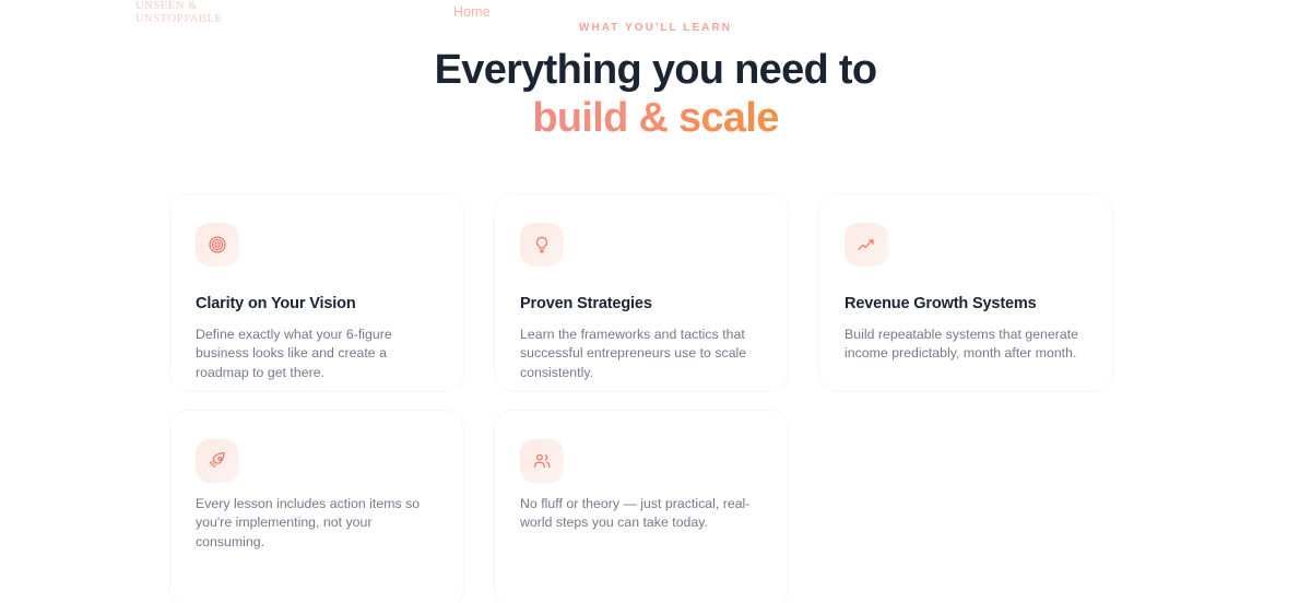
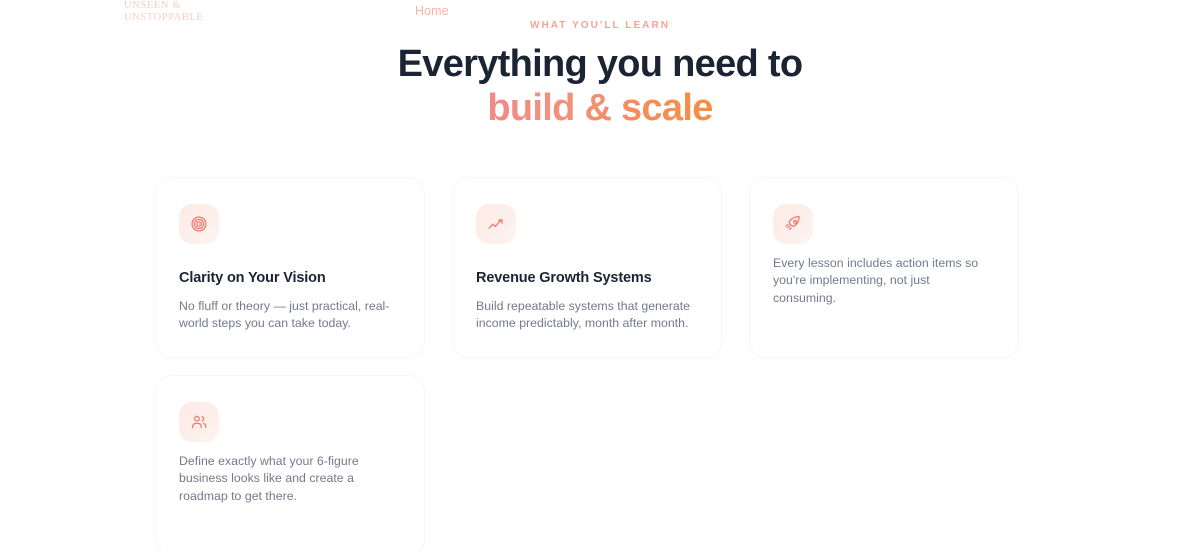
  UNSEEN &
  UNSTOPPABLE
  Home
  WHAT YOU'LL LEARN
  Everything you need to
  build & scale
  Clarity on Your Vision
- Define exactly what your 6-figure business looks like and create a roadmap to get there.
+ No fluff or theory — just practical, real-world steps you can take today.
- Proven Strategies
- Learn the frameworks and tactics that successful entrepreneurs use to scale consistently.
  Revenue Growth Systems
  Build repeatable systems that generate income predictably, month after month.
- Every lesson includes action items so you're implementing, not your consuming.
+ Every lesson includes action items so you're implementing, not just consuming.
- No fluff or theory — just practical, real-world steps you can take today.
+ Define exactly what your 6-figure business looks like and create a roadmap to get there.
